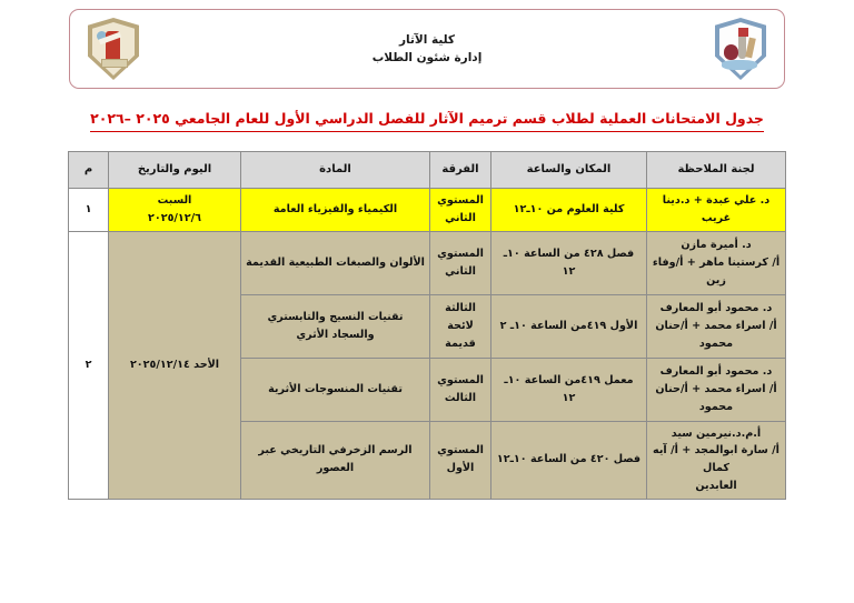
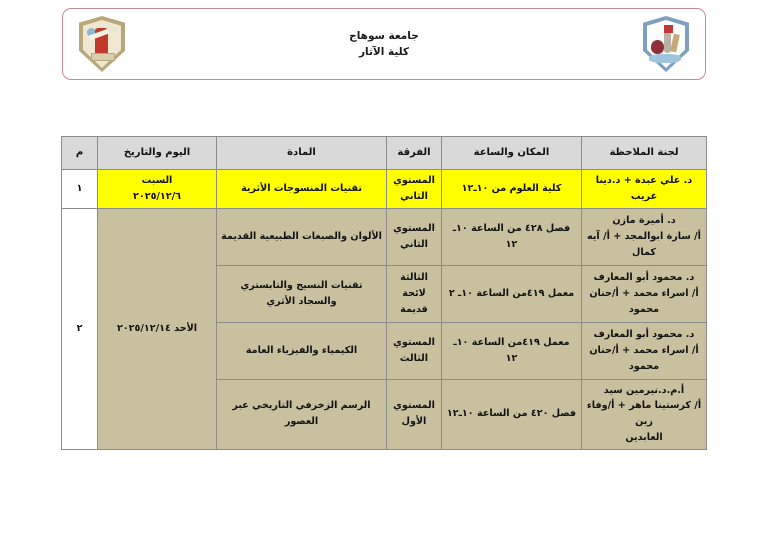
+ جامعة سوهاج
  كلية الآثار
- إدارة شئون الطلاب
- جدول الامتحانات العملية لطلاب قسم ترميم الآثار للفصل الدراسي الأول للعام الجامعي ٢٠٢٥ –٢٠٢٦
  لجنة الملاحظة	المكان والساعة	الفرقة	المادة	اليوم والتاريخ	م
- د. علي عبدة + د.دينا غريب	كلية العلوم من ١٠ـ١٢	المستوي الثاني	الكيمياء والفيزياء العامة	السبت ٢٠٢٥/١٢/٦	١
+ د. علي عبدة + د.دينا غريب	كلية العلوم من ١٠ـ١٢	المستوي الثاني	تقنيات المنسوجات الأثرية	السبت ٢٠٢٥/١٢/٦	١
- د. أميرة مازن أ/ كرستينا ماهر + أ/وفاء زين	فصل ٤٢٨ من الساعة ١٠ـ ١٢	المستوي الثاني	الألوان والصبغات الطبيعية القديمة	الأحد ٢٠٢٥/١٢/١٤	٢
+ د. أميرة مازن أ/ سارة ابوالمجد + أ/ آيه كمال	فصل ٤٢٨ من الساعة ١٠ـ ١٢	المستوي الثاني	الألوان والصبغات الطبيعية القديمة	الأحد ٢٠٢٥/١٢/١٤	٢
- د. محمود أبو المعارف أ/ اسراء محمد + أ/حنان محمود	الأول ٤١٩من الساعة ١٠ـ ٢	الثالثة لائحة قديمة	تقنيات النسيج والتابستري والسجاد الأثري
+ د. محمود أبو المعارف أ/ اسراء محمد + أ/حنان محمود	معمل ٤١٩من الساعة ١٠ـ ٢	الثالثة لائحة قديمة	تقنيات النسيج والتابستري والسجاد الأثري
- د. محمود أبو المعارف أ/ اسراء محمد + أ/حنان محمود	معمل ٤١٩من الساعة ١٠ـ ١٢	المستوي الثالث	تقنيات المنسوجات الأثرية
+ د. محمود أبو المعارف أ/ اسراء محمد + أ/حنان محمود	معمل ٤١٩من الساعة ١٠ـ ١٢	المستوي الثالث	الكيمياء والفيزياء العامة
- أ.م.د.نيرمين سيد أ/ سارة ابوالمجد + أ/ آيه كمال العابدين	فصل ٤٢٠ من الساعة ١٠ـ١٢	المستوي الأول	الرسم الزخرفي التاريخي عبر العصور
+ أ.م.د.نيرمين سيد أ/ كرستينا ماهر + أ/وفاء زين العابدين	فصل ٤٢٠ من الساعة ١٠ـ١٢	المستوي الأول	الرسم الزخرفي التاريخي عبر العصور
